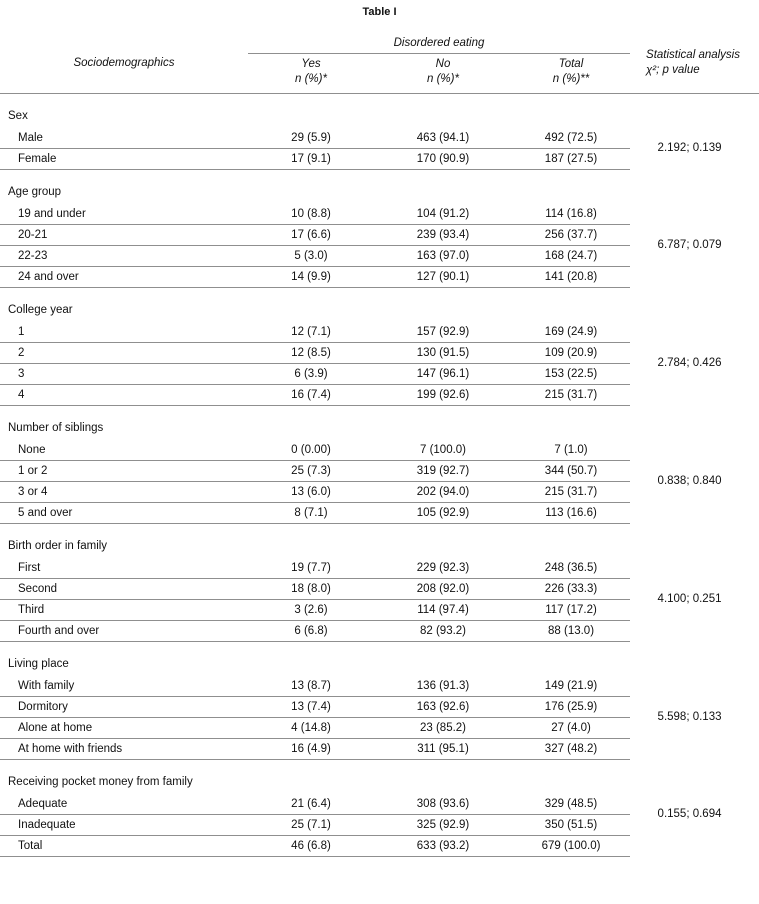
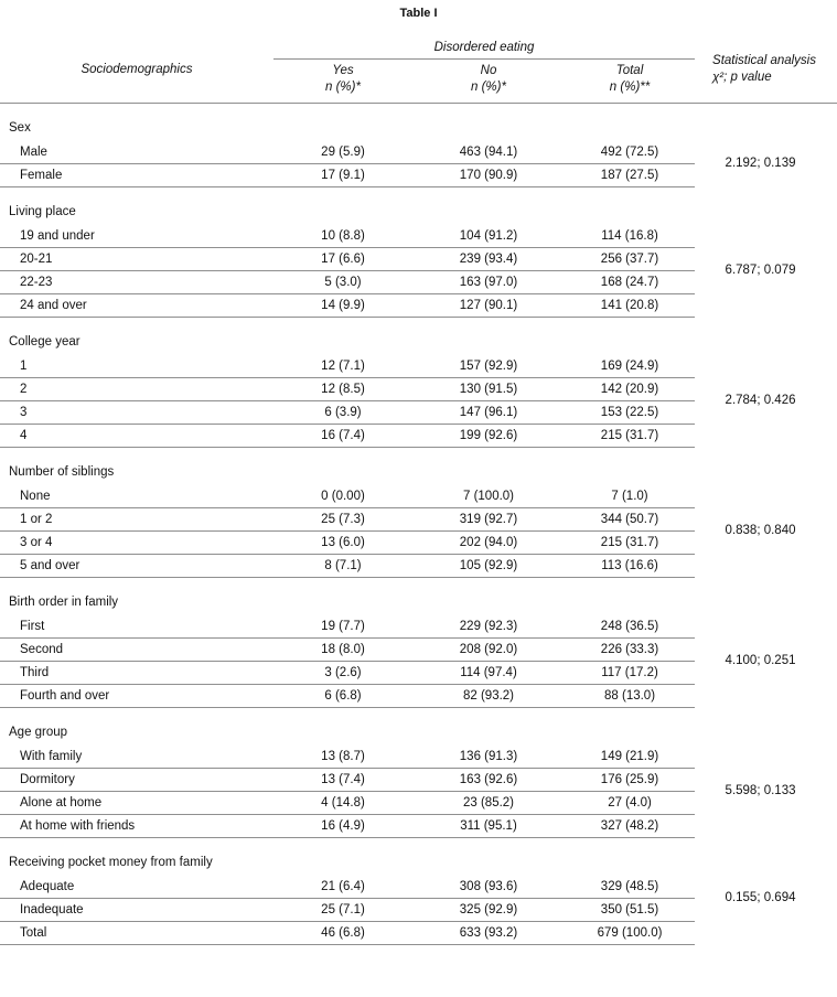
  Table I
  Sociodemographics	Disordered eating	Statistical analysis χ²; p value
  Yesn (%)*	Non (%)*	Totaln (%)**
  Sex
  Male	29 (5.9)	463 (94.1)	492 (72.5)	2.192; 0.139
  Female	17 (9.1)	170 (90.9)	187 (27.5)
- Age group
+ Living place
  19 and under	10 (8.8)	104 (91.2)	114 (16.8)	6.787; 0.079
  20-21	17 (6.6)	239 (93.4)	256 (37.7)
  22-23	5 (3.0)	163 (97.0)	168 (24.7)
  24 and over	14 (9.9)	127 (90.1)	141 (20.8)
  College year
  1	12 (7.1)	157 (92.9)	169 (24.9)	2.784; 0.426
- 2	12 (8.5)	130 (91.5)	109 (20.9)
+ 2	12 (8.5)	130 (91.5)	142 (20.9)
  3	6 (3.9)	147 (96.1)	153 (22.5)
  4	16 (7.4)	199 (92.6)	215 (31.7)
  Number of siblings
  None	0 (0.00)	7 (100.0)	7 (1.0)	0.838; 0.840
  1 or 2	25 (7.3)	319 (92.7)	344 (50.7)
  3 or 4	13 (6.0)	202 (94.0)	215 (31.7)
  5 and over	8 (7.1)	105 (92.9)	113 (16.6)
  Birth order in family
  First	19 (7.7)	229 (92.3)	248 (36.5)	4.100; 0.251
  Second	18 (8.0)	208 (92.0)	226 (33.3)
  Third	3 (2.6)	114 (97.4)	117 (17.2)
  Fourth and over	6 (6.8)	82 (93.2)	88 (13.0)
- Living place
+ Age group
  With family	13 (8.7)	136 (91.3)	149 (21.9)	5.598; 0.133
  Dormitory	13 (7.4)	163 (92.6)	176 (25.9)
  Alone at home	4 (14.8)	23 (85.2)	27 (4.0)
  At home with friends	16 (4.9)	311 (95.1)	327 (48.2)
  Receiving pocket money from family
  Adequate	21 (6.4)	308 (93.6)	329 (48.5)	0.155; 0.694
  Inadequate	25 (7.1)	325 (92.9)	350 (51.5)
  Total	46 (6.8)	633 (93.2)	679 (100.0)
